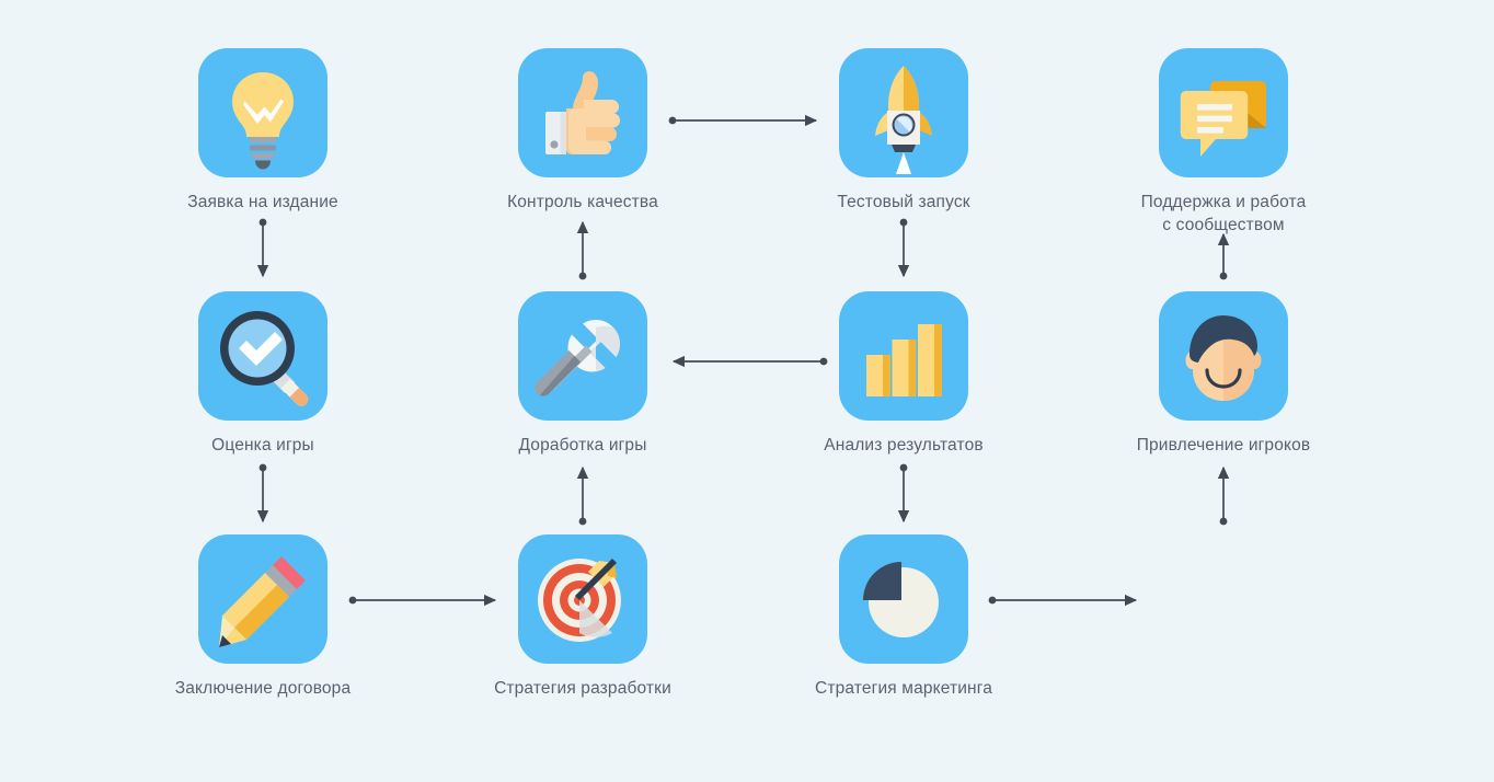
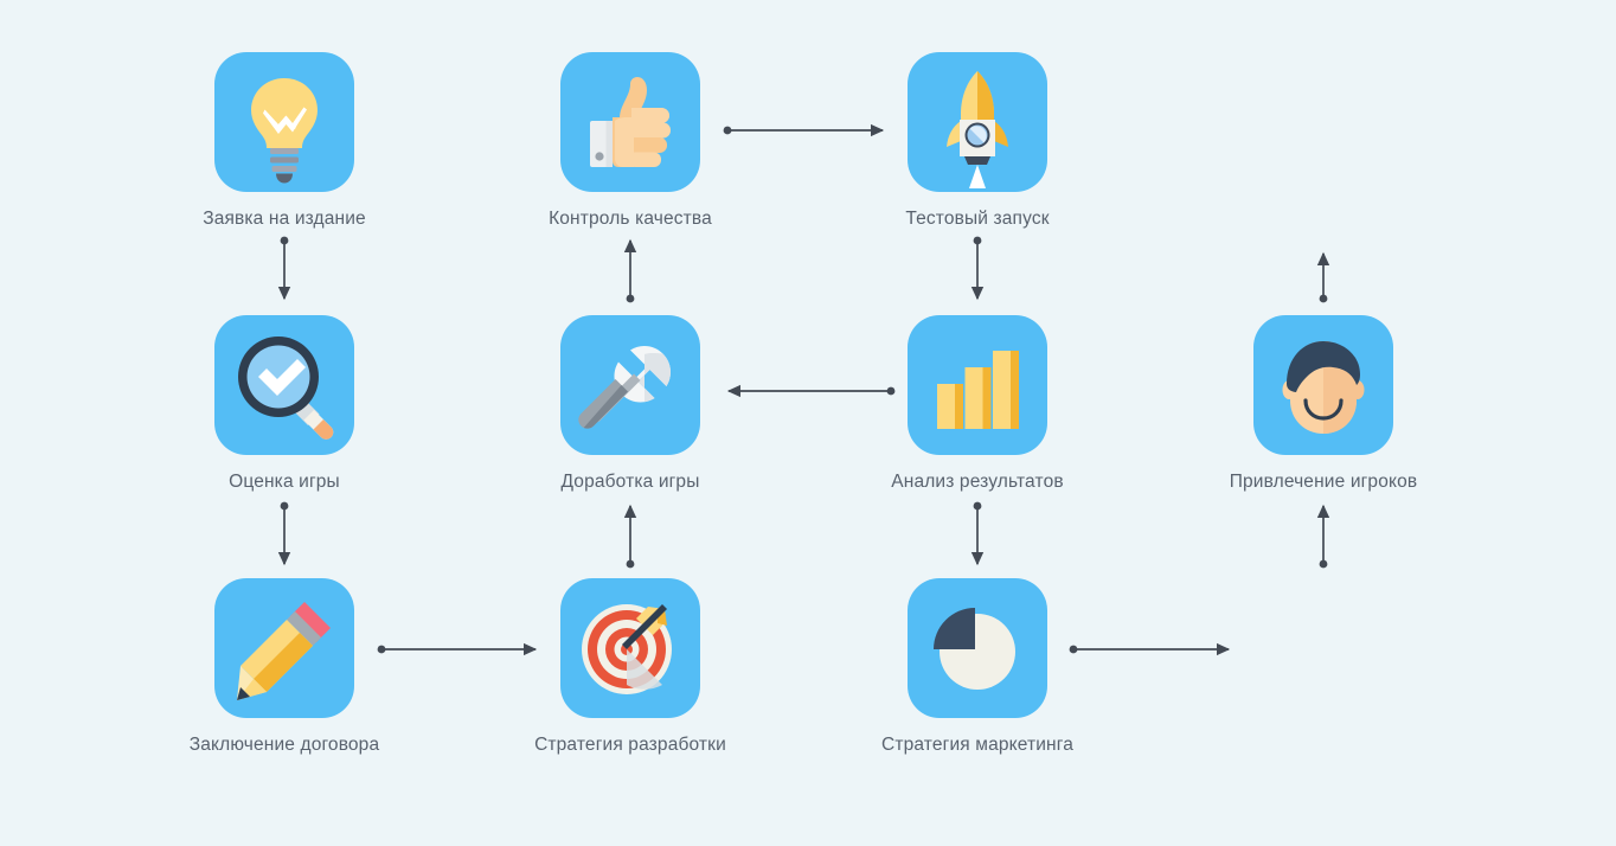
  Заявка на издание
  Контроль качества
  Тестовый запуск
- Поддержка и работа
- с сообществом
  Оценка игры
  Доработка игры
  Анализ результатов
  Привлечение игроков
  Заключение договора
  Стратегия разработки
  Стратегия маркетинга
